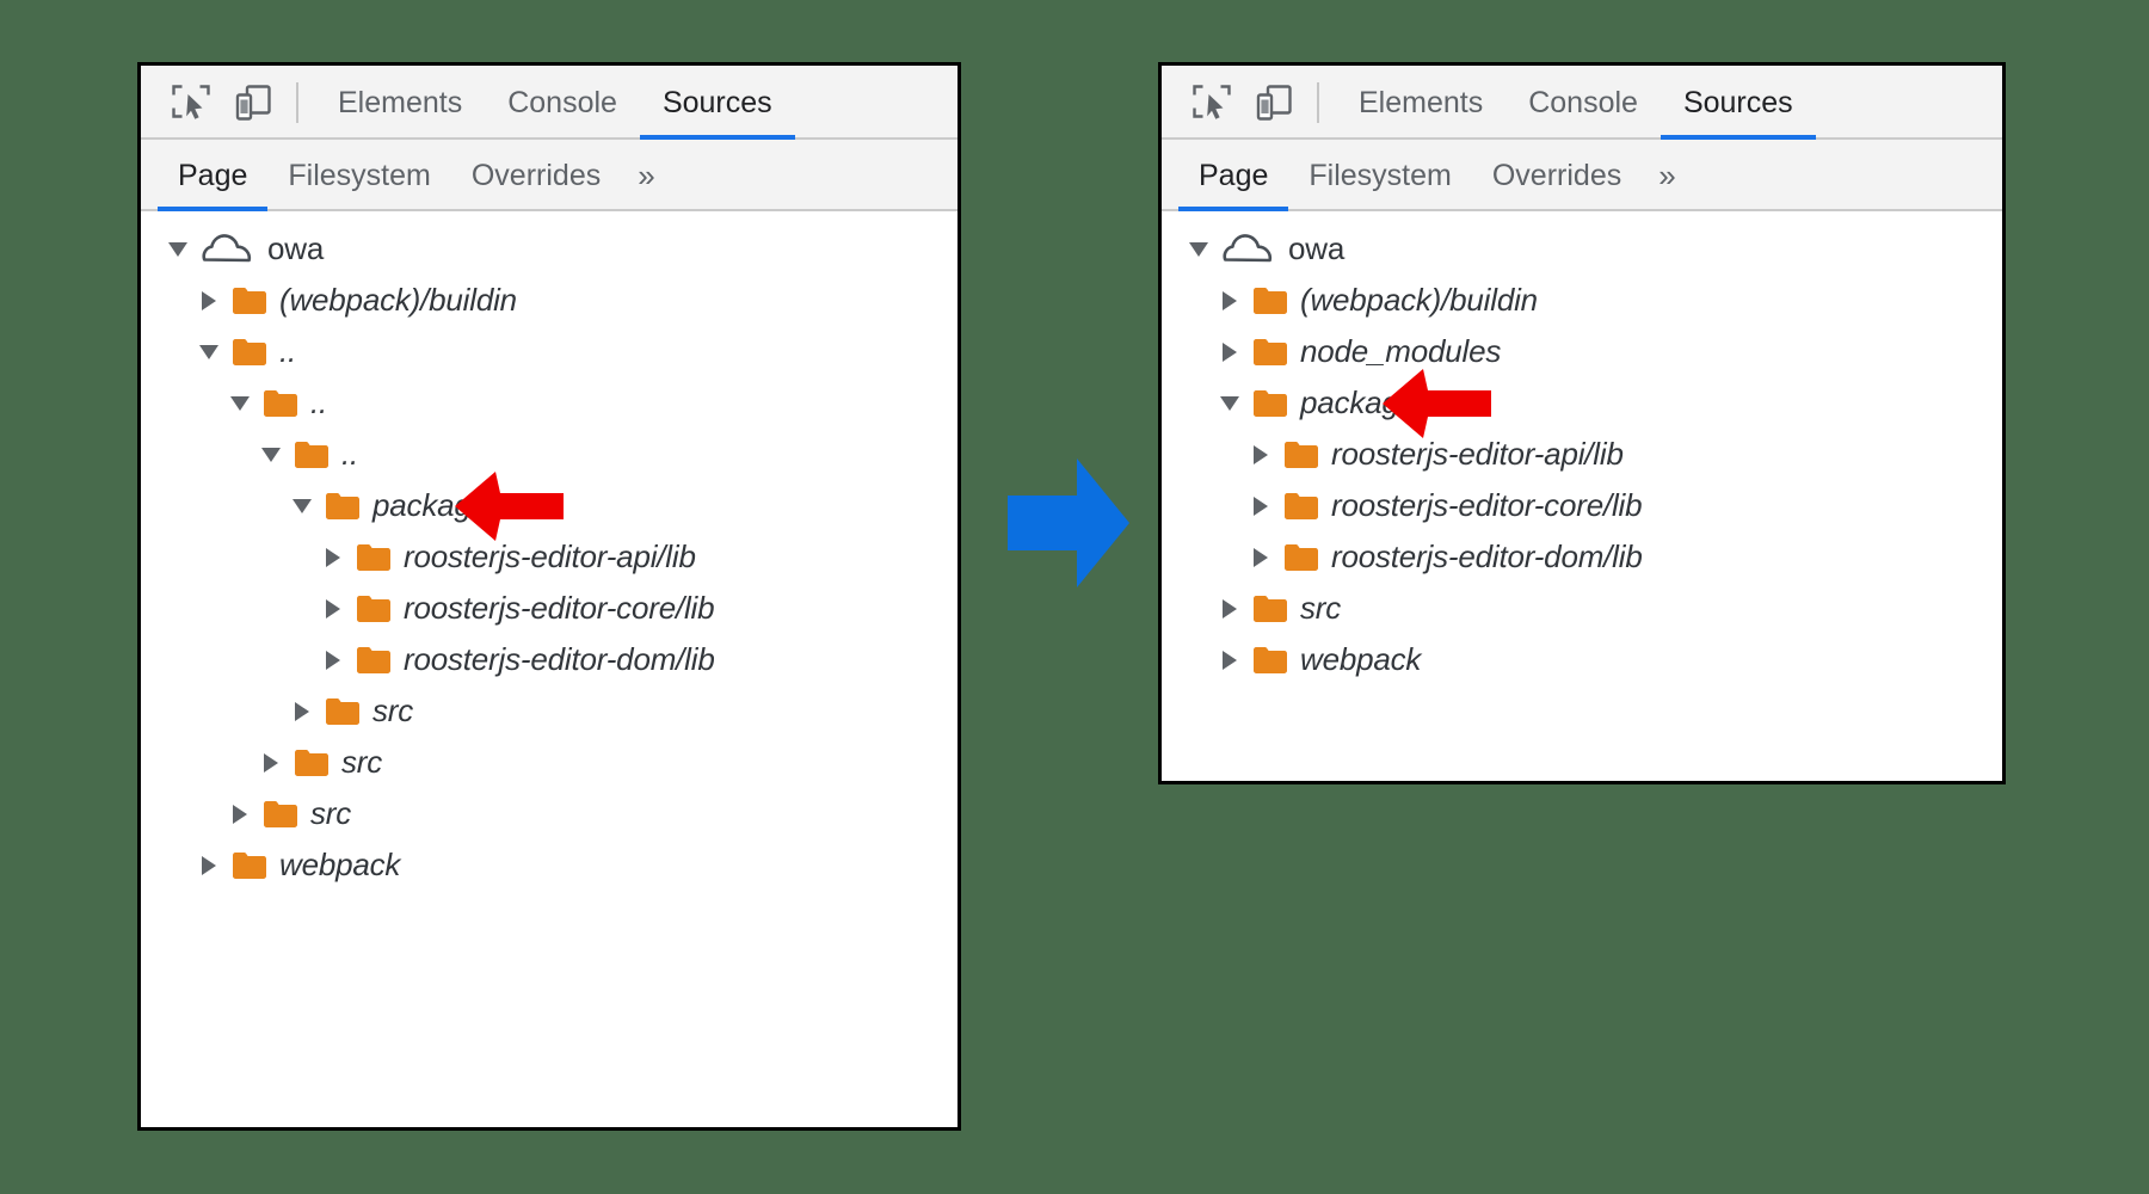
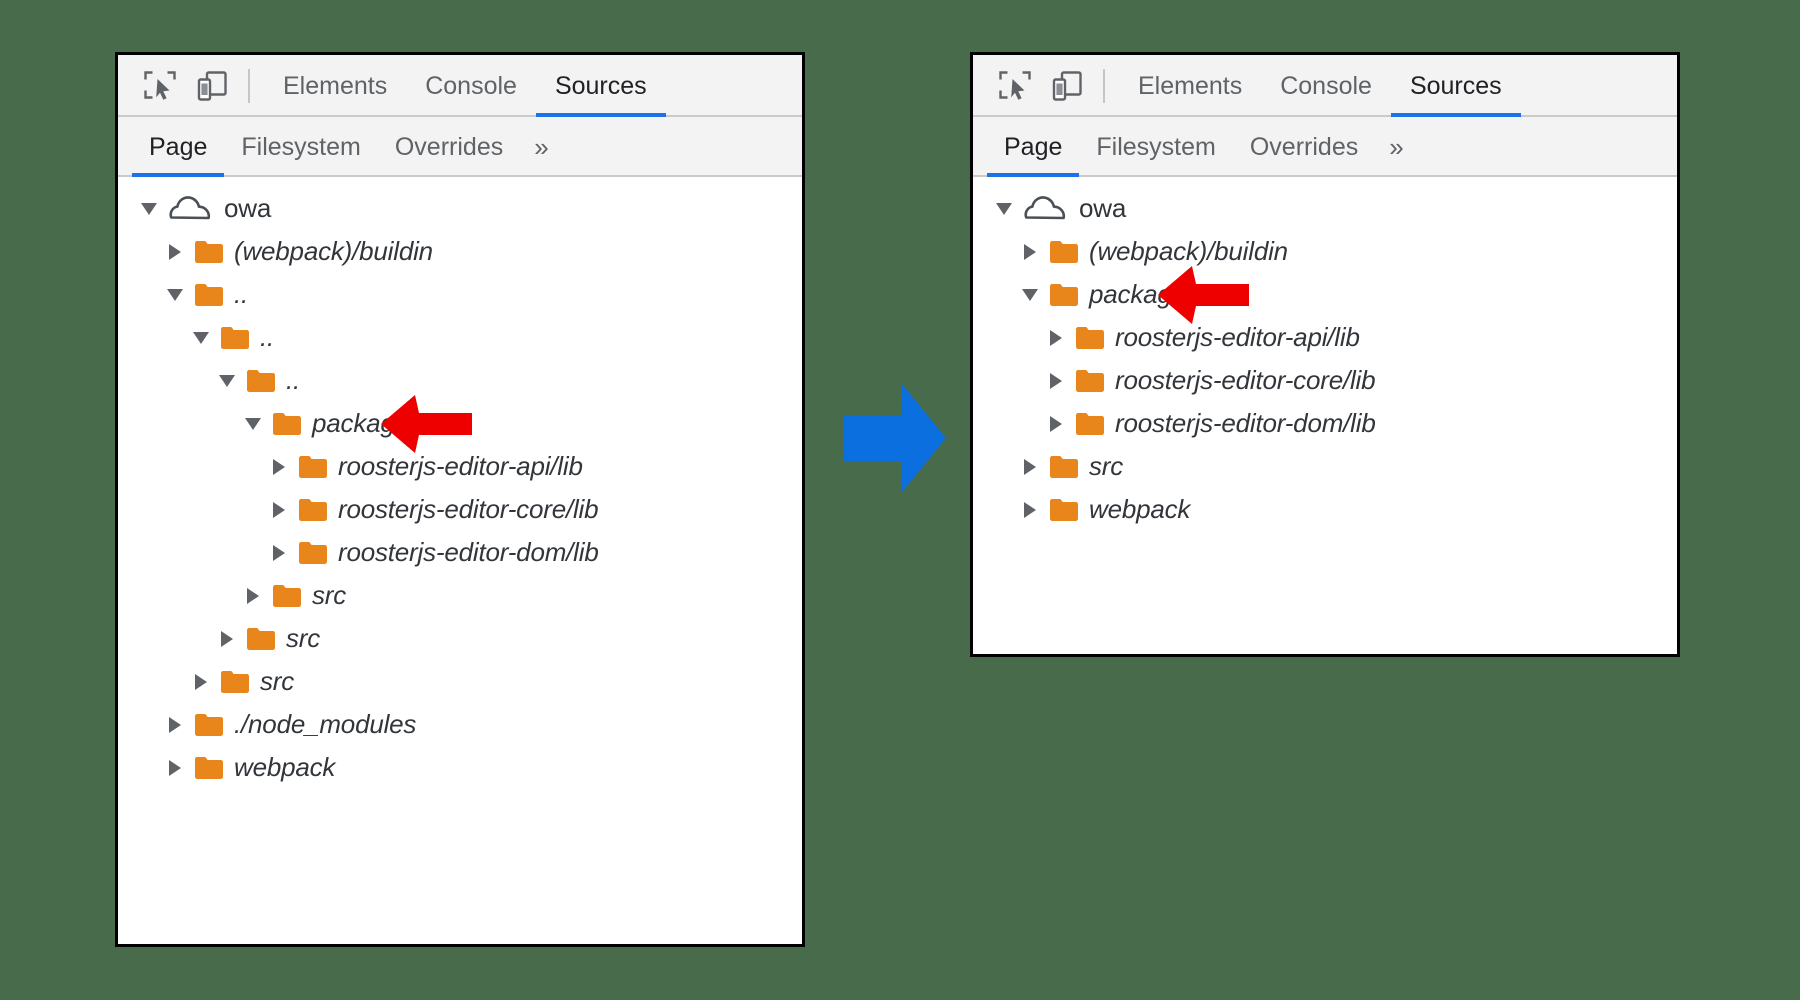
  Elements
  Console
  Sources
  Page
  Filesystem
  Overrides
  »
  owa
  (webpack)/buildin
  ..
  ..
  ..
  roosterjs-editor-api/lib
  roosterjs-editor-core/lib
  roosterjs-editor-dom/lib
  src
  src
  src
+ ./node_modules
  webpack
  Elements
  Console
  Sources
  Page
  Filesystem
  Overrides
  »
  owa
  (webpack)/buildin
- node_modules
  roosterjs-editor-api/lib
  roosterjs-editor-core/lib
  roosterjs-editor-dom/lib
  src
  webpack
